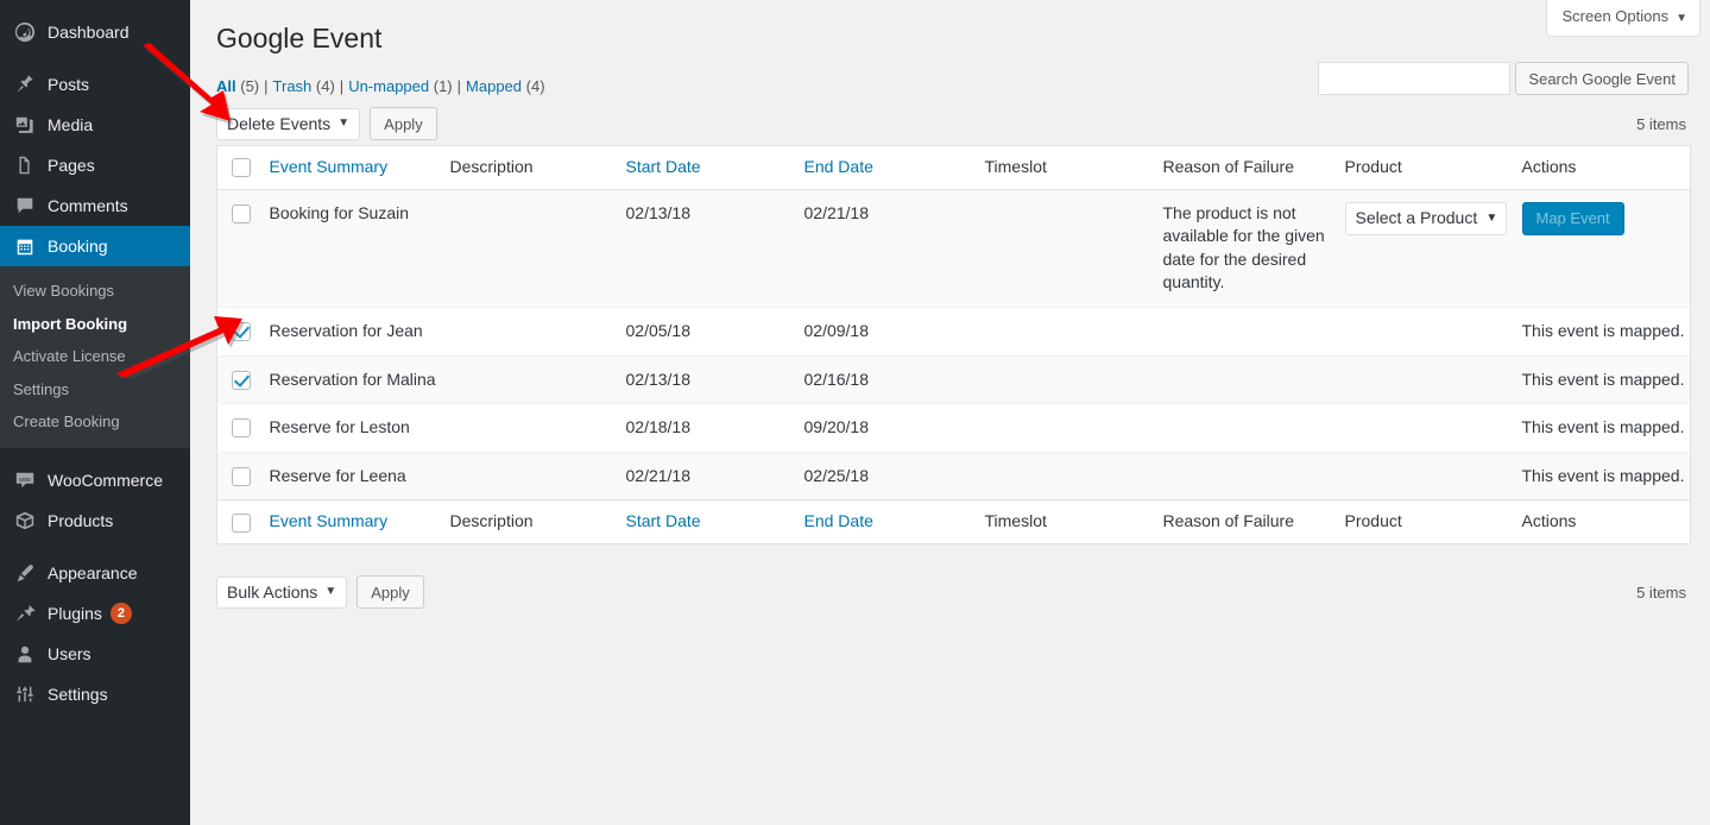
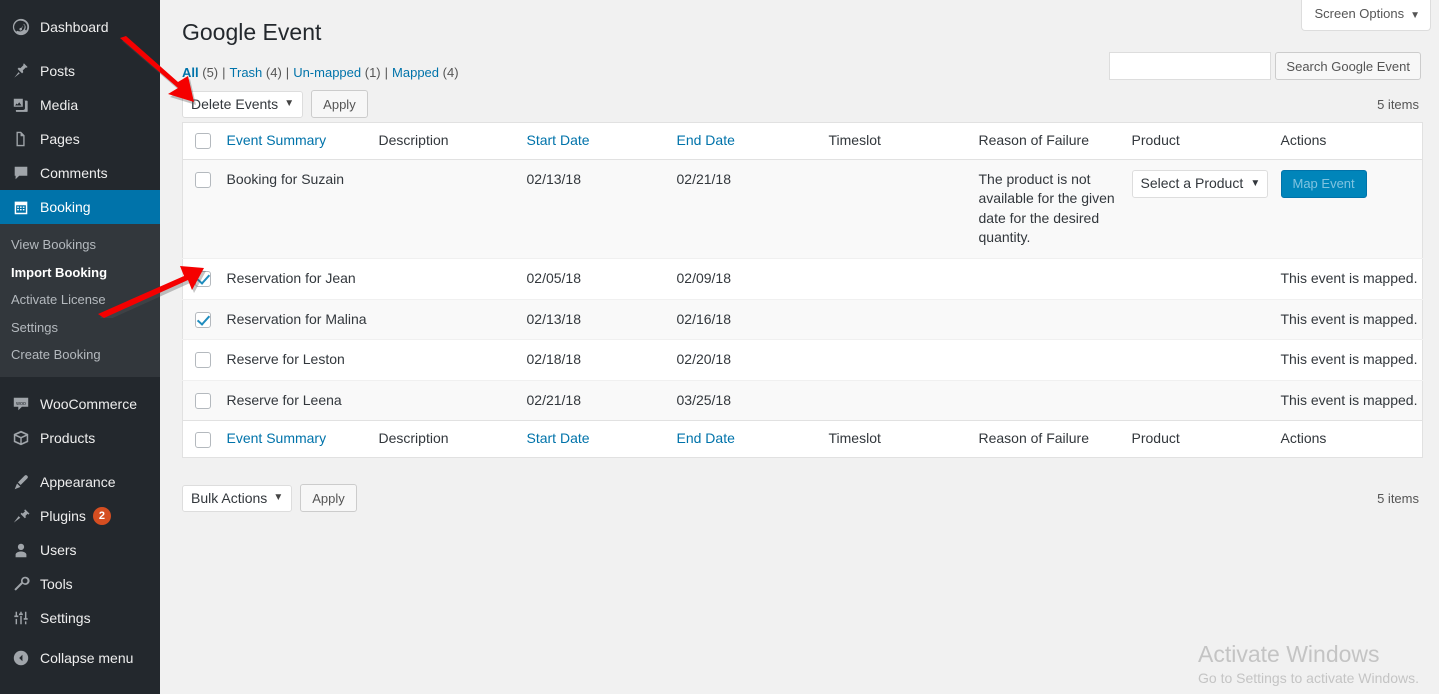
  Dashboard
  Posts
  Media
  Pages
  Comments
  Booking
  View Bookings
  Import Booking
  Activate License
  Settings
  Create Booking
  WooCommerce
  Products
  Appearance
  Plugins
  2
  Users
+ Tools
  Settings
+ Collapse menu
  Screen Options ▼
  Google Event
  All (5) | Trash (4) | Un-mapped (1) | Mapped (4)
  Search Google Event
  Delete Events
  ▼
  Apply
  5 items
  	Event Summary	Description	Start Date	End Date	Timeslot	Reason of Failure	Product	Actions
  	Booking for Suzain		02/13/18	02/21/18		The product is not available for the given date for the desired quantity.	Select a Product ▼	Map Event
  	Reservation for Jean		02/05/18	02/09/18				This event is mapped.
  	Reservation for Malina		02/13/18	02/16/18				This event is mapped.
- 	Reserve for Leston		02/18/18	09/20/18				This event is mapped.
+ 	Reserve for Leston		02/18/18	02/20/18				This event is mapped.
- 	Reserve for Leena		02/21/18	02/25/18				This event is mapped.
+ 	Reserve for Leena		02/21/18	03/25/18				This event is mapped.
  	Event Summary	Description	Start Date	End Date	Timeslot	Reason of Failure	Product	Actions
  Bulk Actions
  ▼
  Apply
  5 items
+ Activate Windows
+ Go to Settings to activate Windows.
